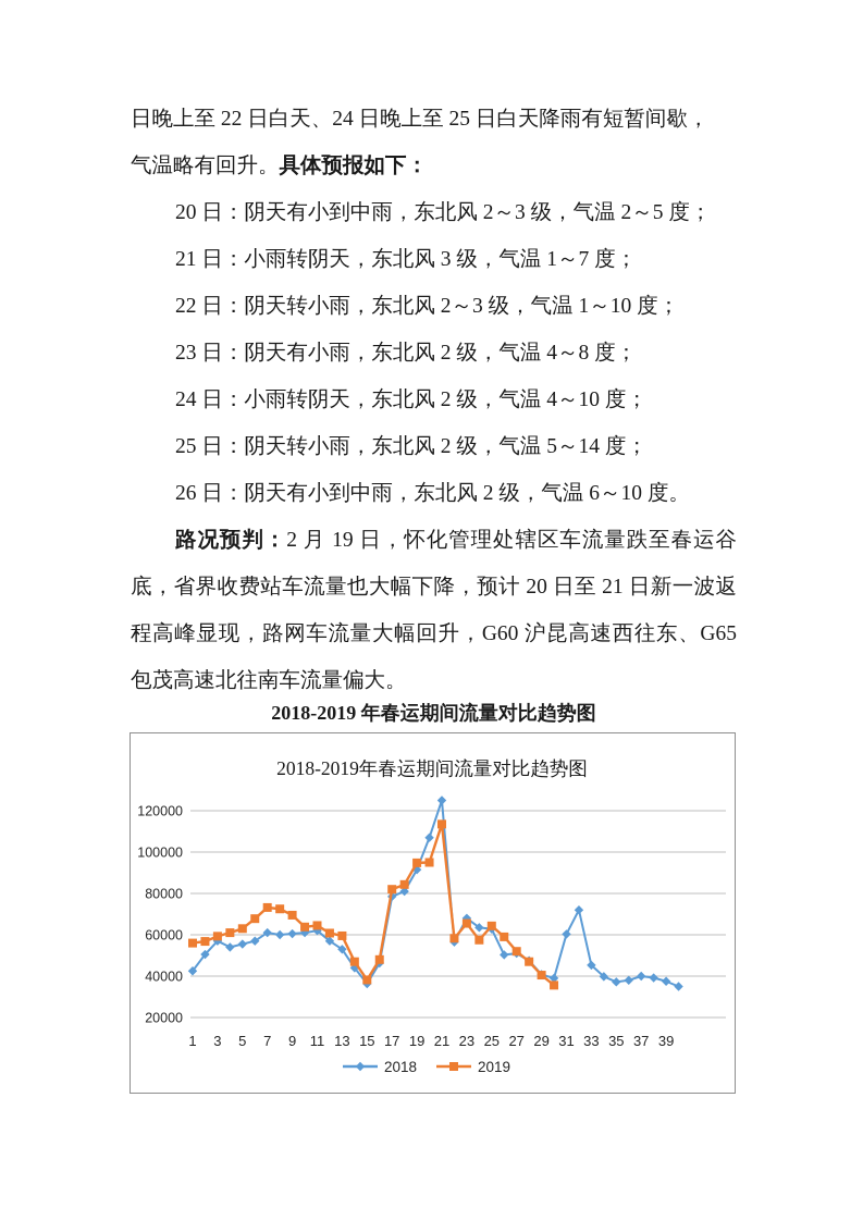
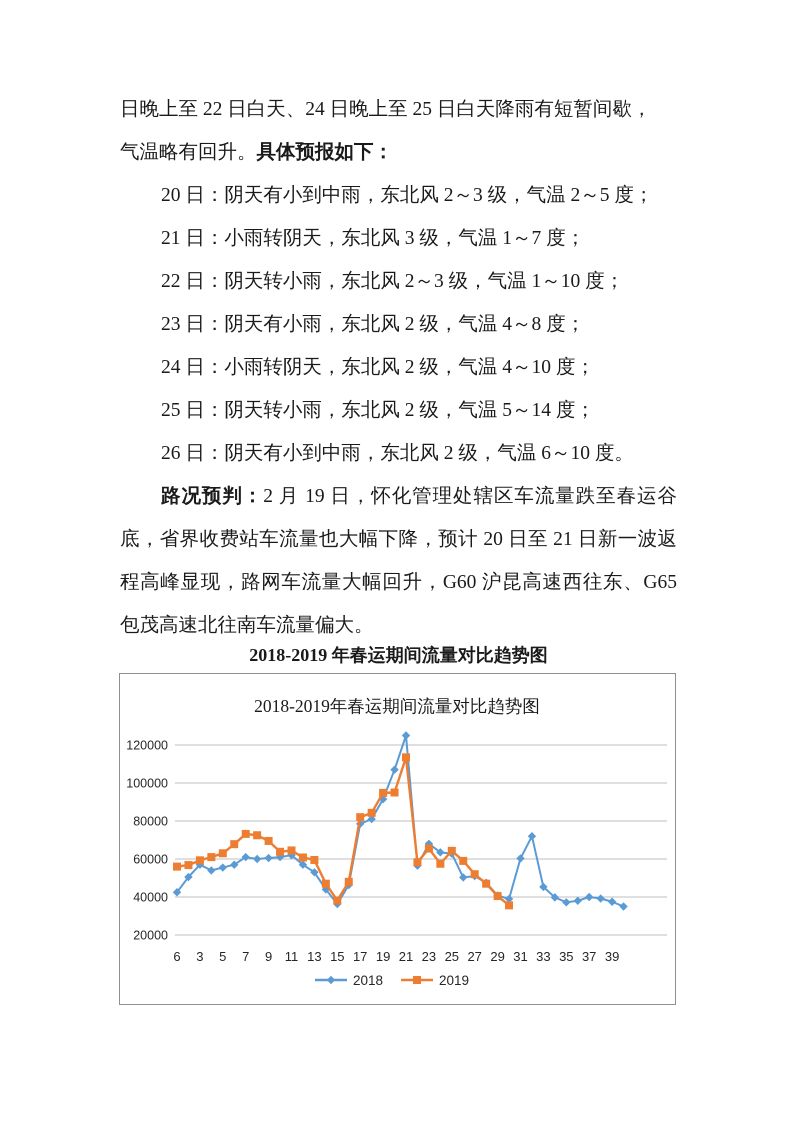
  日晚上至 22 日白天、24 日晚上至 25 日白天降雨有短暂间歇，
  气温略有回升。具体预报如下：
  20 日：阴天有小到中雨，东北风 2～3 级，气温 2～5 度；
  21 日：小雨转阴天，东北风 3 级，气温 1～7 度；
  22 日：阴天转小雨，东北风 2～3 级，气温 1～10 度；
  23 日：阴天有小雨，东北风 2 级，气温 4～8 度；
  24 日：小雨转阴天，东北风 2 级，气温 4～10 度；
  25 日：阴天转小雨，东北风 2 级，气温 5～14 度；
  26 日：阴天有小到中雨，东北风 2 级，气温 6～10 度。
  路况预判：2 月 19 日，怀化管理处辖区车流量跌至春运谷底，省界收费站车流量也大幅下降，预计 20 日至 21 日新一波返程高峰显现，路网车流量大幅回升，G60 沪昆高速西往东、G65 包茂高速北往南车流量偏大。
  2018-2019 年春运期间流量对比趋势图
  2018-2019年春运期间流量对比趋势图
  20000
  40000
  60000
  80000
  100000
  120000
- 1
+ 6
  3
  5
  7
  9
  11
  13
  15
  17
  19
  21
  23
  25
  27
  29
  31
  33
  35
  37
  39
  2018
  2019
